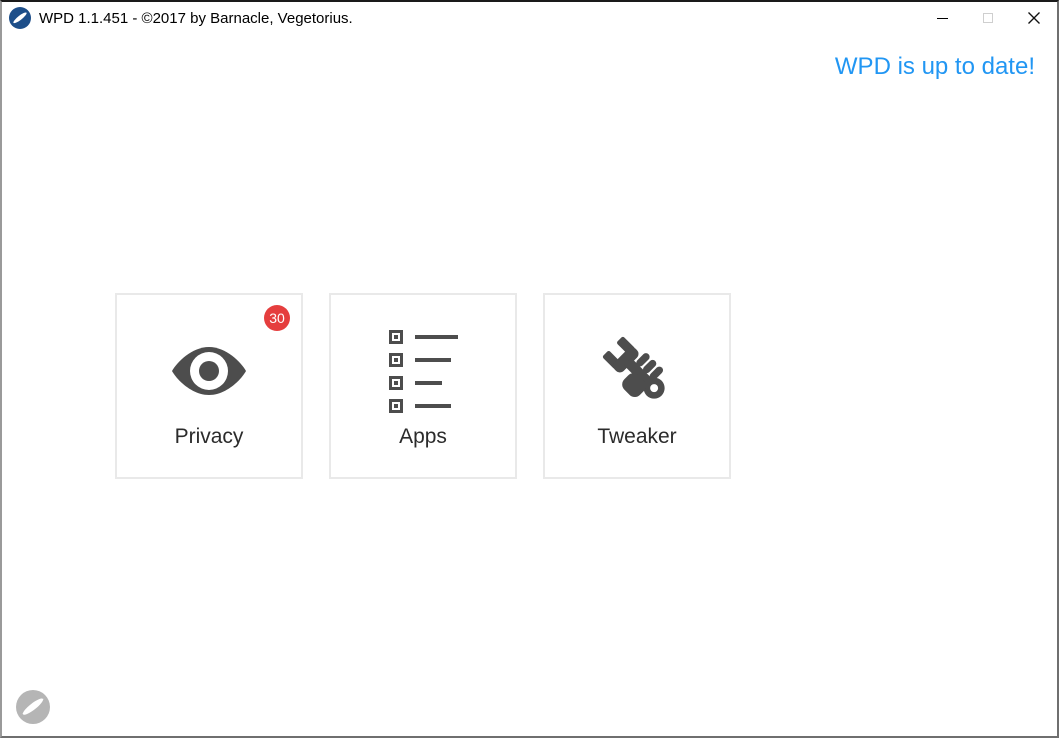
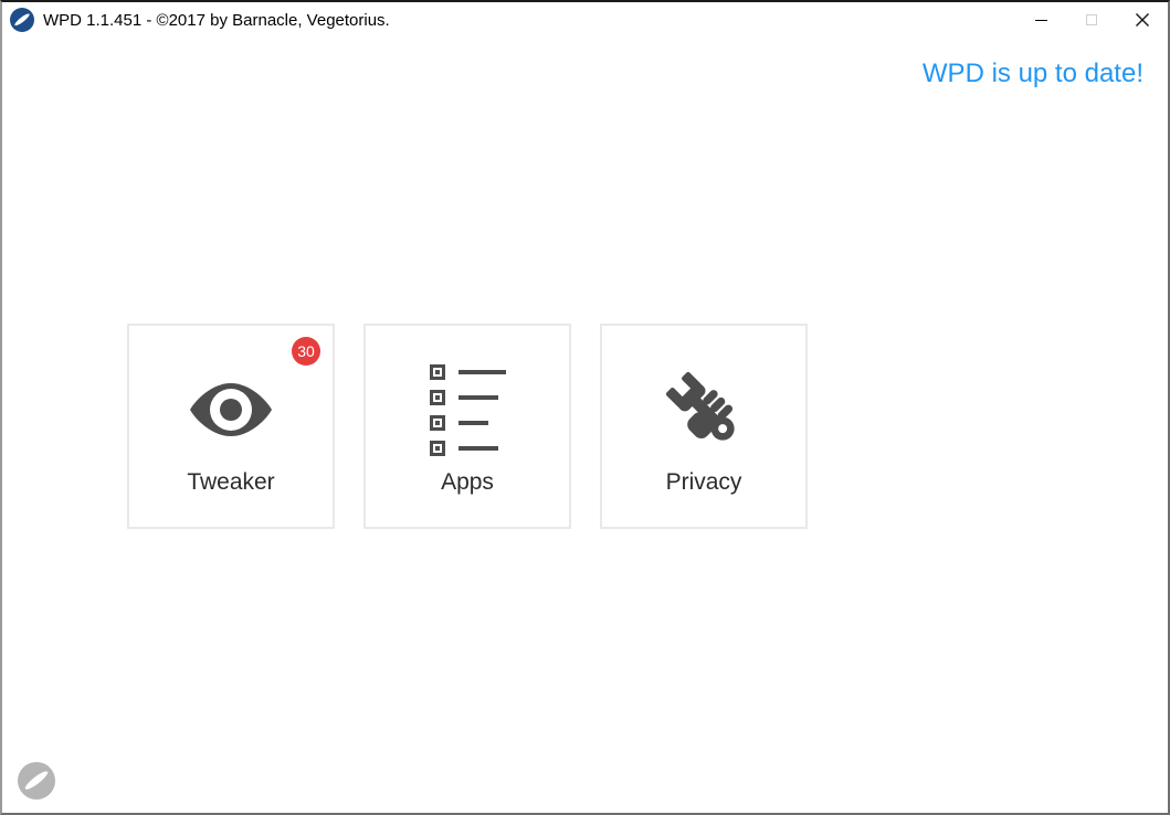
  WPD 1.1.451 - ©2017 by Barnacle, Vegetorius.
  WPD is up to date!
  30
- Privacy
+ Tweaker
  Apps
- Tweaker
+ Privacy
